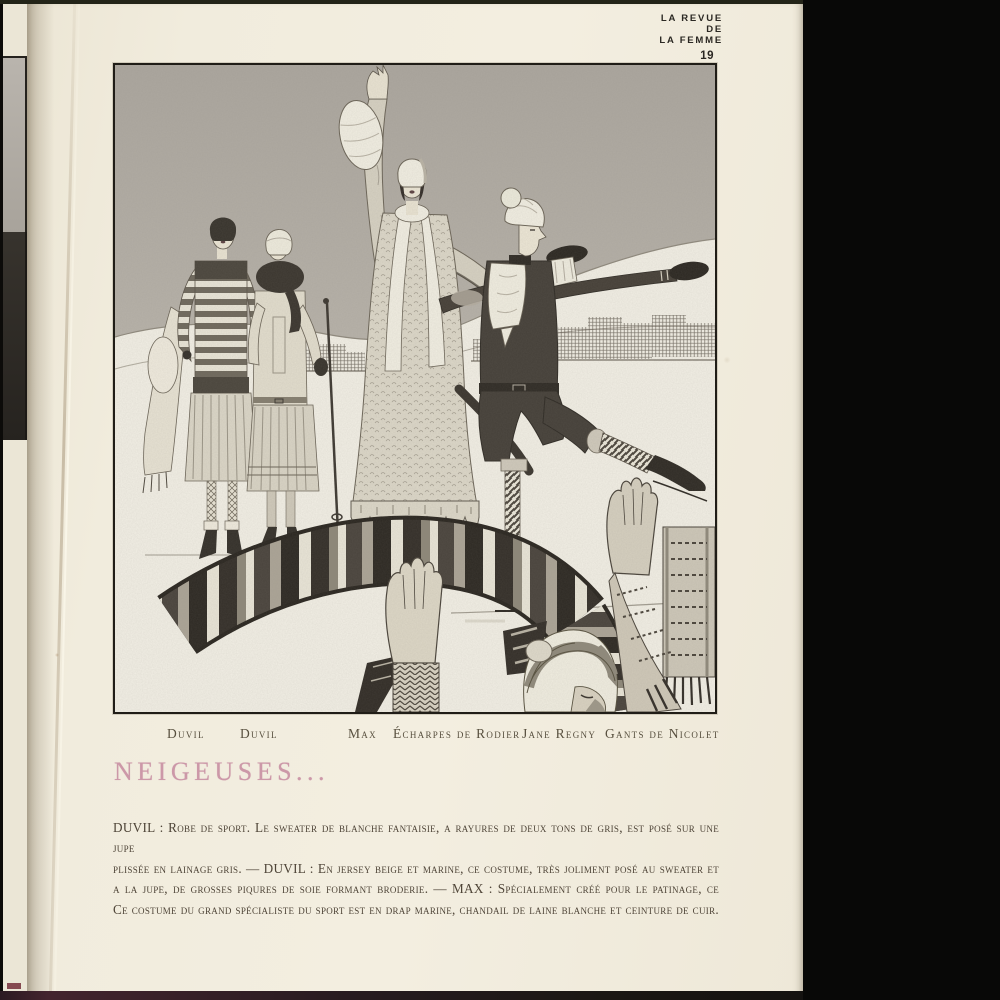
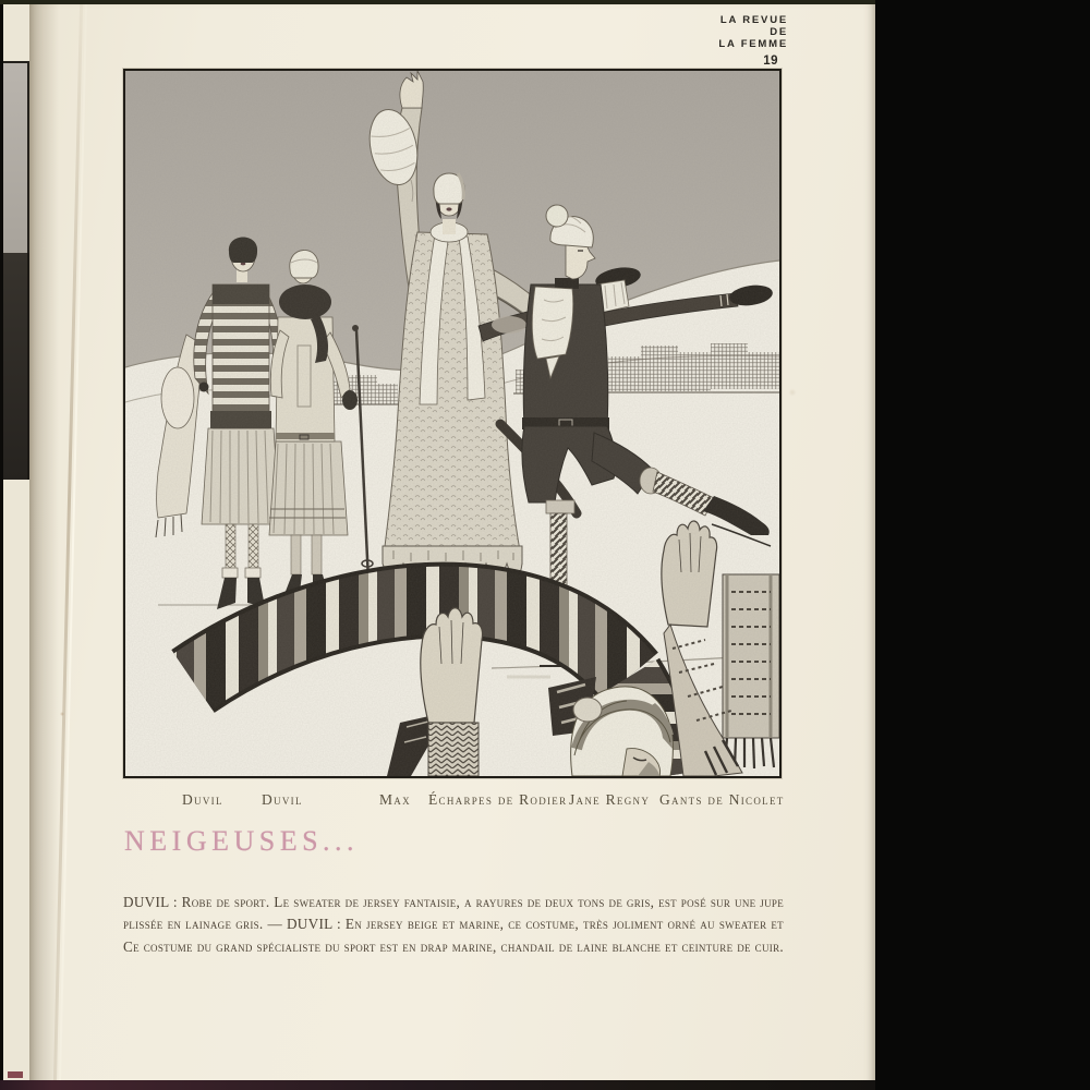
  LA REVUE
  DE
  LA FEMME
  19
  Duvil
  Duvil
  Max
  Écharpes de Rodier
  Jane Regny
  Gants de Nicolet
  NEIGEUSES...
- DUVIL : Robe de sport. Le sweater de blanche fantaisie, a rayures de deux tons de gris, est posé sur une jupe
+ DUVIL : Robe de sport. Le sweater de jersey fantaisie, a rayures de deux tons de gris, est posé sur une jupe
- plissée en lainage gris. — DUVIL : En jersey beige et marine, ce costume, très joliment posé au sweater et
+ plissée en lainage gris. — DUVIL : En jersey beige et marine, ce costume, très joliment orné au sweater et
- a la jupe, de grosses piqures de soie formant broderie. — MAX : Spécialement créé pour le patinage, ce
  Ce costume du grand spécialiste du sport est en drap marine, chandail de laine blanche et ceinture de cuir.
